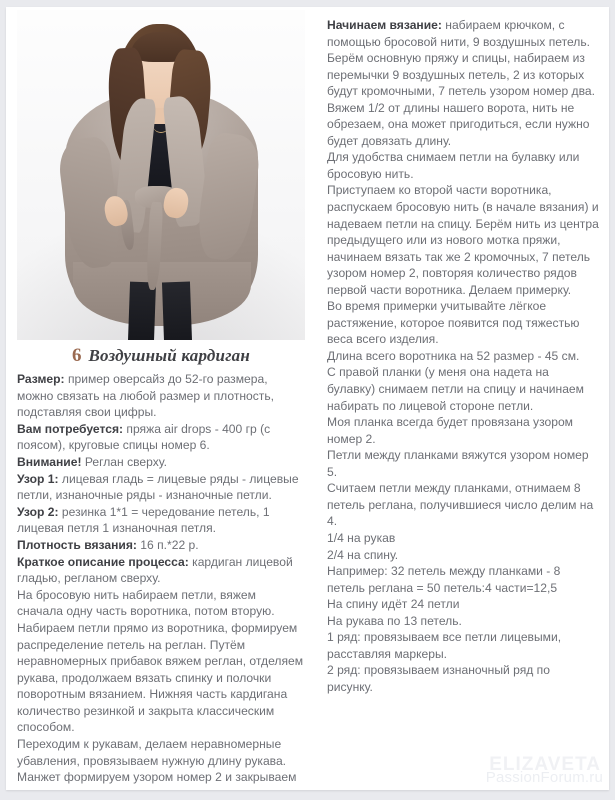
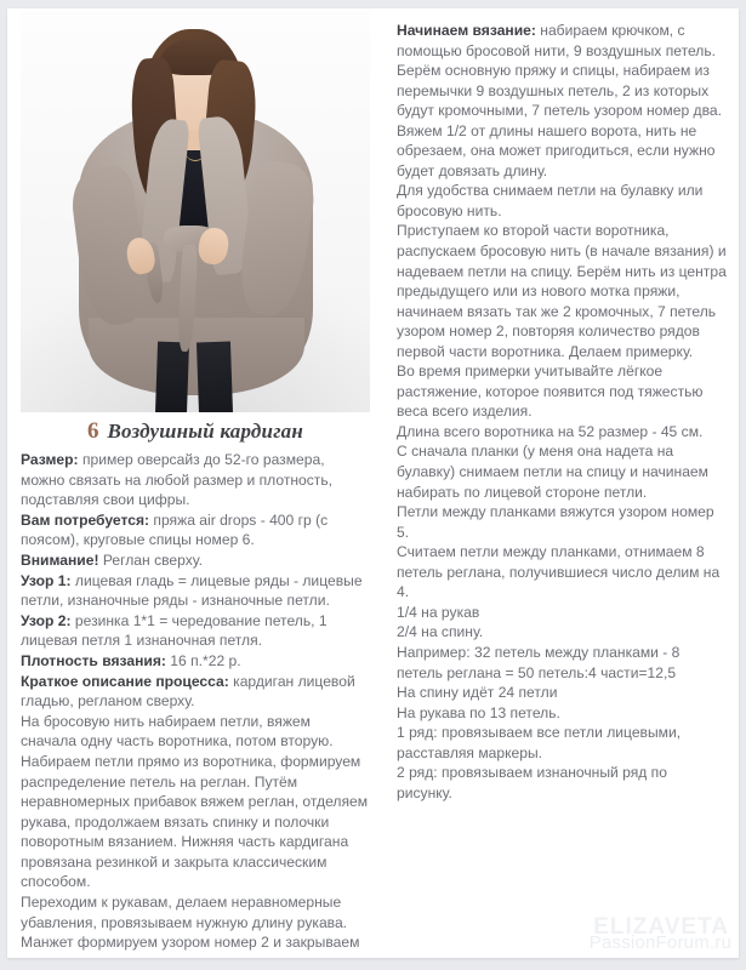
  6
  Воздушный кардиган
  Размер: пример оверсайз до 52-го размера, можно связать на любой размер и плотность, подставляя свои цифры.
  Вам потребуется: пряжа air drops - 400 гр (с поясом), круговые спицы номер 6.
  Внимание! Реглан сверху.
  Узор 1: лицевая гладь = лицевые ряды - лицевые петли, изнаночные ряды - изнаночные петли.
  Узор 2: резинка 1*1 = чередование петель, 1 лицевая петля 1 изнаночная петля.
  Плотность вязания: 16 п.*22 р.
  Краткое описание процесса: кардиган лицевой гладью, регланом сверху.
- На бросовую нить набираем петли, вяжем сначала одну часть воротника, потом вторую. Набираем петли прямо из воротника, формируем распределение петель на реглан. Путём неравномерных прибавок вяжем реглан, отделяем рукава, продолжаем вязать спинку и полочки поворотным вязанием. Нижняя часть кардигана количество резинкой и закрыта классическим способом.
+ На бросовую нить набираем петли, вяжем сначала одну часть воротника, потом вторую. Набираем петли прямо из воротника, формируем распределение петель на реглан. Путём неравномерных прибавок вяжем реглан, отделяем рукава, продолжаем вязать спинку и полочки поворотным вязанием. Нижняя часть кардигана провязана резинкой и закрыта классическим способом.
  Переходим к рукавам, делаем неравномерные убавления, провязываем нужную длину рукава. Манжет формируем узором номер 2 и закрываем
  Начинаем вязание: набираем крючком, с помощью бросовой нити, 9 воздушных петель. Берём основную пряжу и спицы, набираем из перемычки 9 воздушных петель, 2 из которых будут кромочными, 7 петель узором номер два. Вяжем 1/2 от длины нашего ворота, нить не обрезаем, она может пригодиться, если нужно будет довязать длину.
  Для удобства снимаем петли на булавку или бросовую нить.
  Приступаем ко второй части воротника, распускаем бросовую нить (в начале вязания) и надеваем петли на спицу. Берём нить из центра предыдущего или из нового мотка пряжи, начинаем вязать так же 2 кромочных, 7 петель узором номер 2, повторяя количество рядов первой части воротника. Делаем примерку.
  Во время примерки учитывайте лёгкое растяжение, которое появится под тяжестью веса всего изделия.
  Длина всего воротника на 52 размер - 45 см.
- С правой планки (у меня она надета на булавку) снимаем петли на спицу и начинаем набирать по лицевой стороне петли.
+ С сначала планки (у меня она надета на булавку) снимаем петли на спицу и начинаем набирать по лицевой стороне петли.
- Моя планка всегда будет провязана узором номер 2.
  Петли между планками вяжутся узором номер 5.
  Считаем петли между планками, отнимаем 8 петель реглана, получившиеся число делим на 4.
  1/4 на рукав
  2/4 на спину.
  Например: 32 петель между планками - 8 петель реглана = 50 петель:4 части=12,5
  На спину идёт 24 петли
  На рукава по 13 петель.
  1 ряд: провязываем все петли лицевыми, расставляя маркеры.
  2 ряд: провязываем изнаночный ряд по рисунку.
